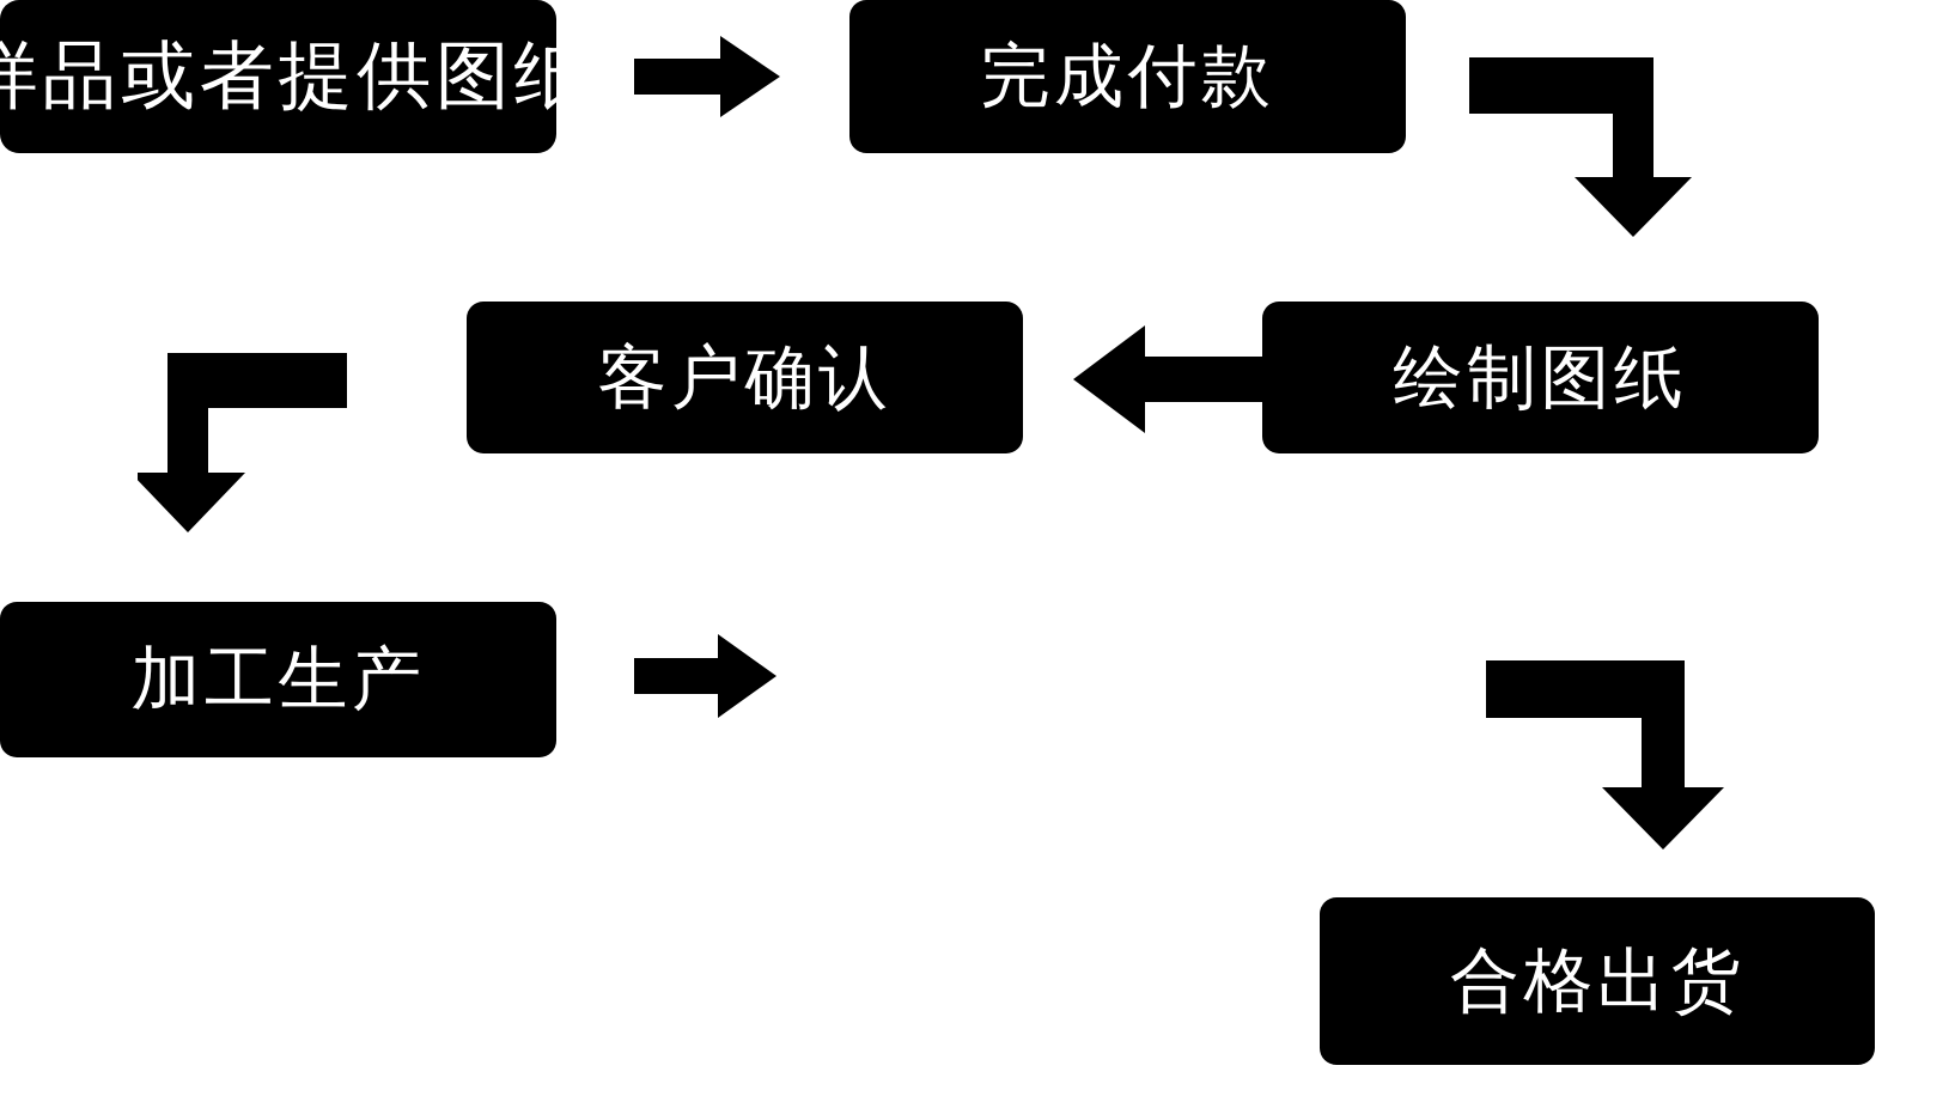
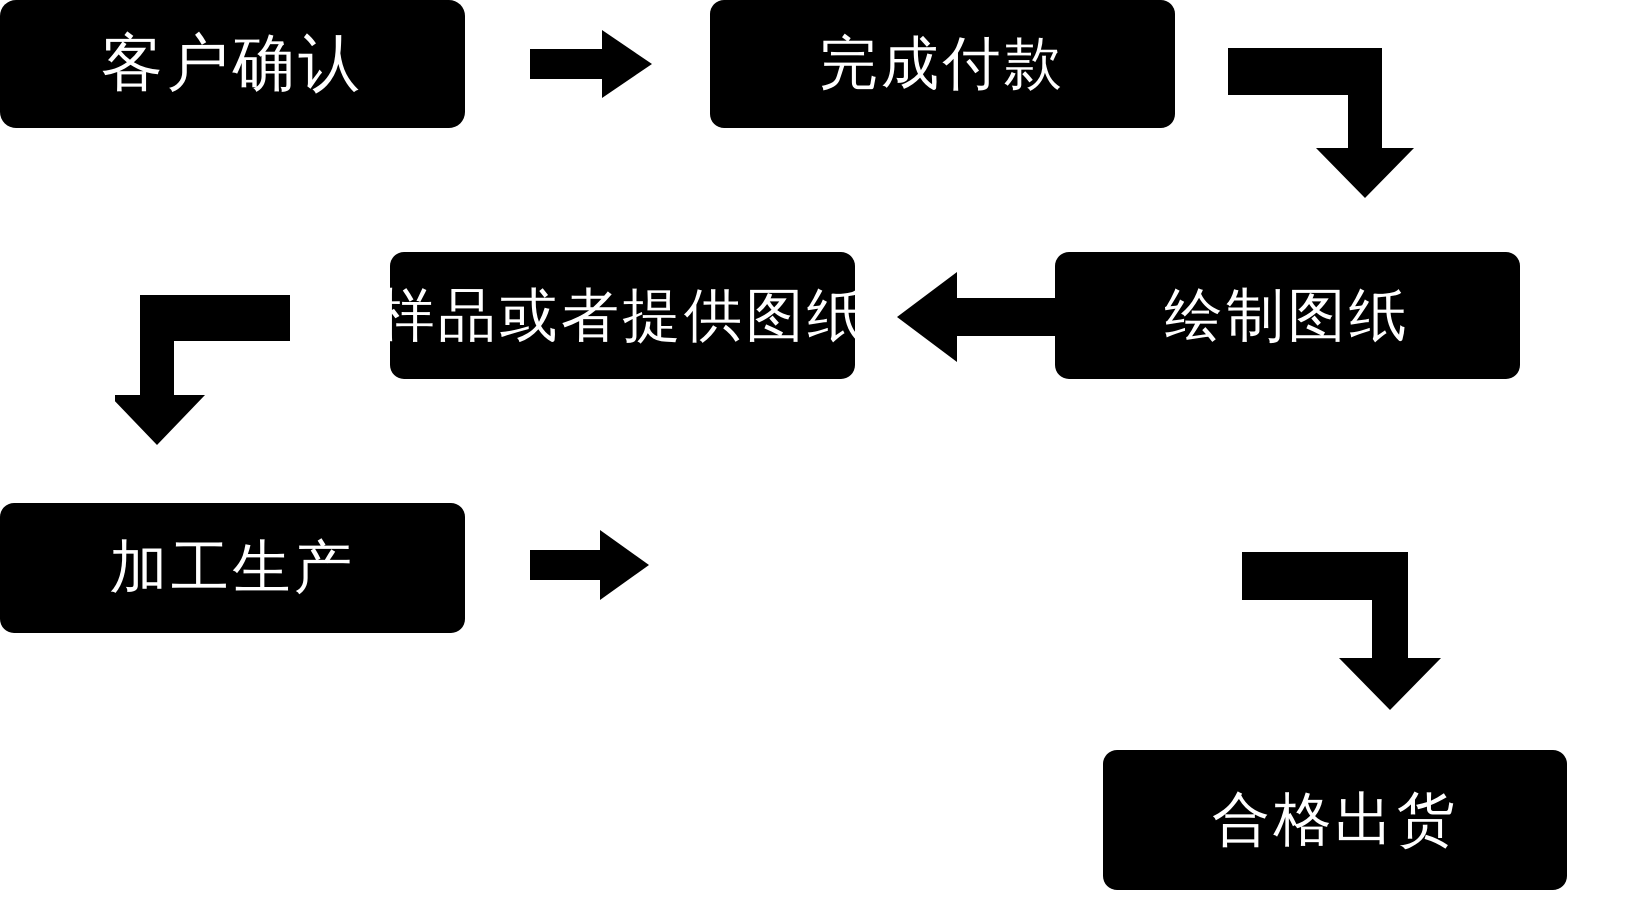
- 样品或者提供图纸
+ 客户确认
  完成付款
- 客户确认
+ 样品或者提供图纸
  绘制图纸
  加工生产
  合格出货
